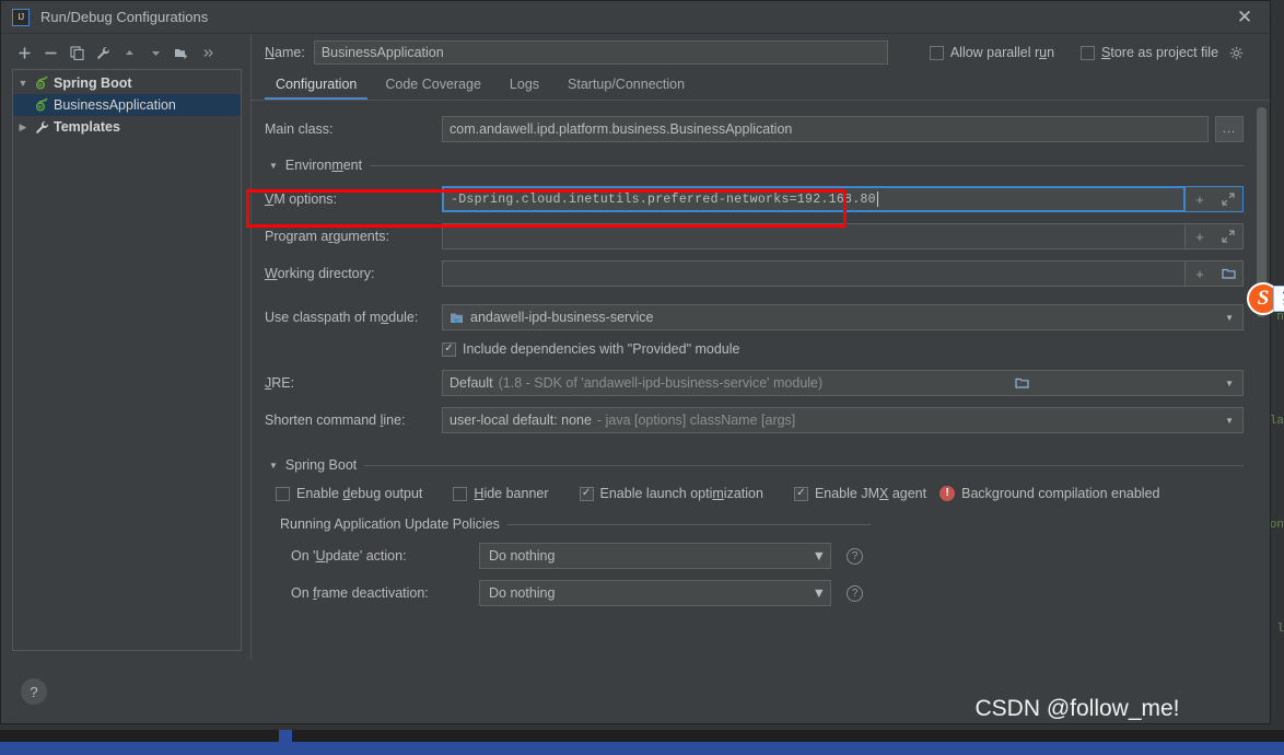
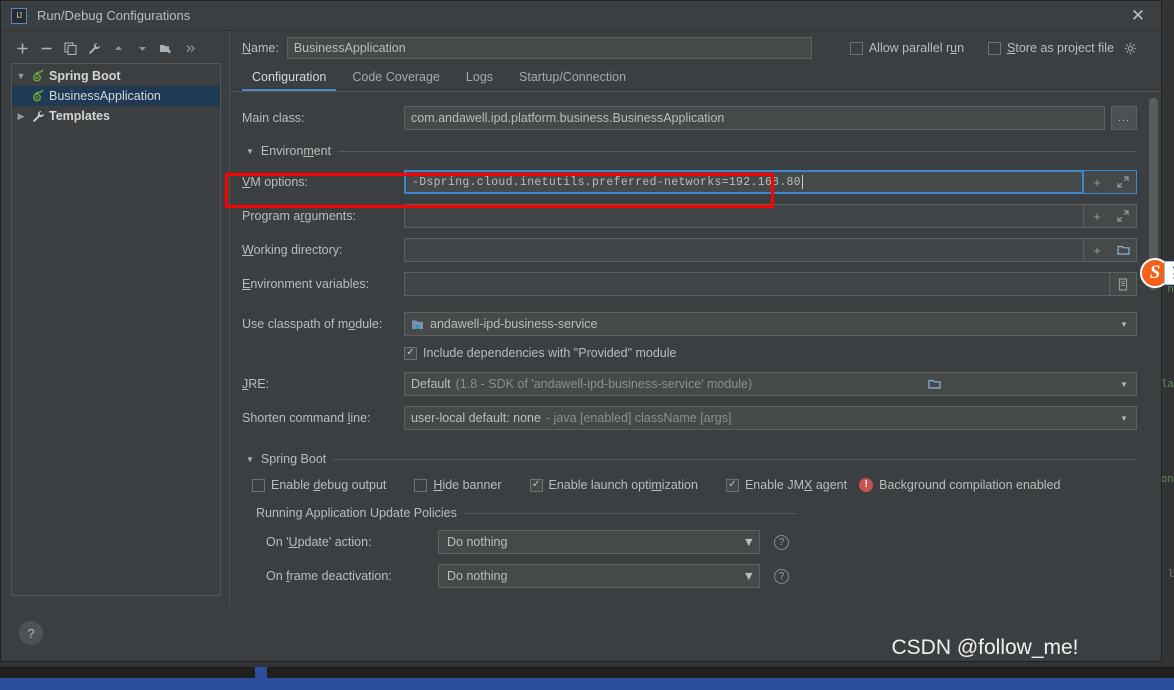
  n
  la
  on
  l
  IJ
  Run/Debug Configurations
  ✕
  ▼
  Spring Boot
  BusinessApplication
  ▶
  Templates
  Name:
  BusinessApplication
  Allow parallel run
  Store as project file
  Configuration
  Code Coverage
  Logs
  Startup/Connection
  Main class:
  com.andawell.ipd.platform.business.BusinessApplication
  ...
  ▼
  Environment
  VM options:
  -Dspring.cloud.inetutils.preferred-networks=192.168.80
  +
  Program arguments:
  +
  Working directory:
  +
+ Environment variables:
  Use classpath of module:
  andawell-ipd-business-service
  ▼
  ✓
  Include dependencies with "Provided" module
  JRE:
  Default
  (1.8 - SDK of 'andawell-ipd-business-service' module)
  ▼
  Shorten command line:
  user-local default: none
- - java [options] className [args]
+ - java [enabled] className [args]
  ▼
  ▼
  Spring Boot
  Enable debug output
  Hide banner
  ✓
  Enable launch optimization
  ✓
  Enable JMX agent
  !
  Background compilation enabled
  Running Application Update Policies
  On 'Update' action:
  Do nothing
  ▼
  ?
  On frame deactivation:
  Do nothing
  ▼
  ?
  ?
  S
  CSDN @follow_me!
